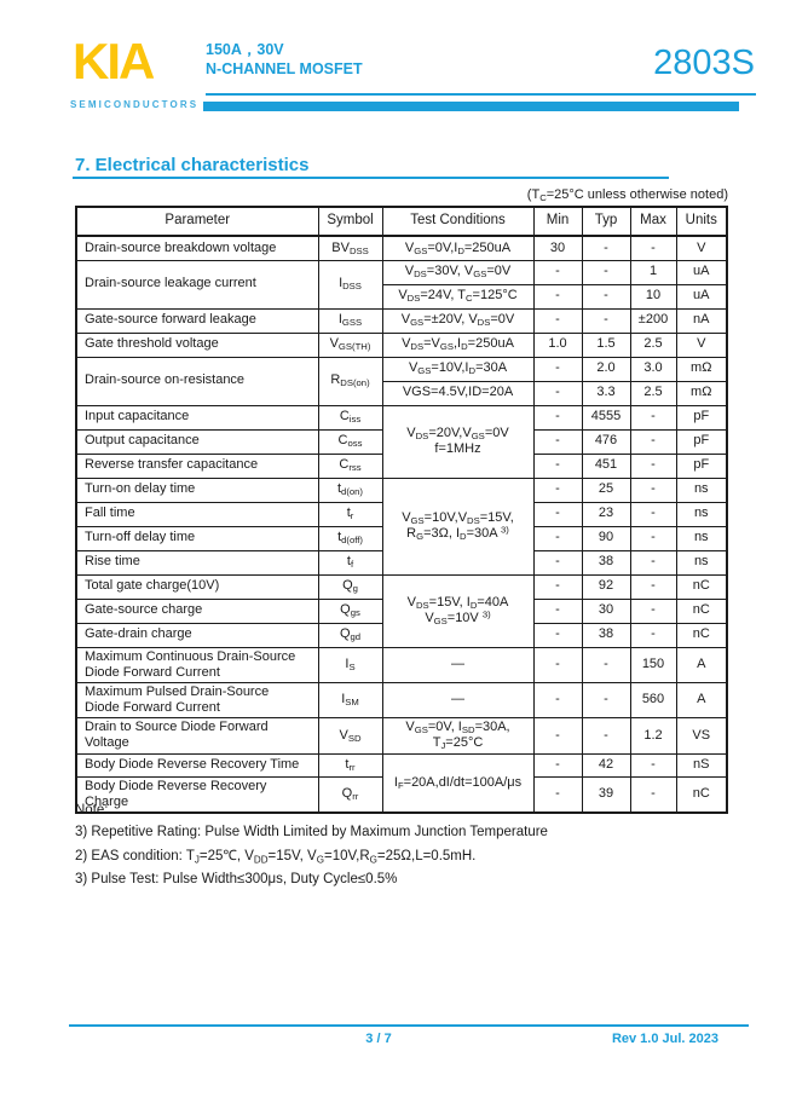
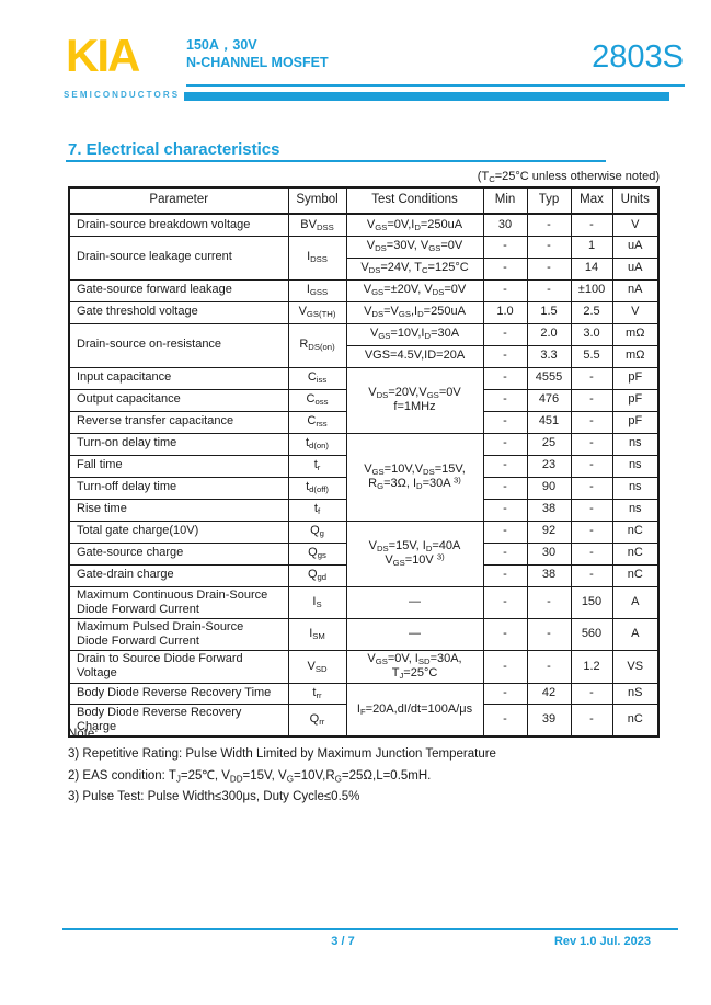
  KIA
  SEMICONDUCTORS
  150A，30V
  N-CHANNEL MOSFET
  2803S
  7. Electrical characteristics
  (TC=25°C unless otherwise noted)
  Parameter	Symbol	Test Conditions	Min	Typ	Max	Units
  Drain-source breakdown voltage	BVDSS	VGS=0V,ID=250uA	30	-	-	V
  Drain-source leakage current	IDSS	VDS=30V, VGS=0V	-	-	1	uA
- VDS=24V, TC=125°C	-	-	10	uA
+ VDS=24V, TC=125°C	-	-	14	uA
- Gate-source forward leakage	IGSS	VGS=±20V, VDS=0V	-	-	±200	nA
+ Gate-source forward leakage	IGSS	VGS=±20V, VDS=0V	-	-	±100	nA
  Gate threshold voltage	VGS(TH)	VDS=VGS,ID=250uA	1.0	1.5	2.5	V
  Drain-source on-resistance	RDS(on)	VGS=10V,ID=30A	-	2.0	3.0	mΩ
- VGS=4.5V,ID=20A	-	3.3	2.5	mΩ
+ VGS=4.5V,ID=20A	-	3.3	5.5	mΩ
  Input capacitance	Ciss	VDS=20V,VGS=0Vf=1MHz	-	4555	-	pF
  Output capacitance	Coss	-	476	-	pF
  Reverse transfer capacitance	Crss	-	451	-	pF
  Turn-on delay time	td(on)	VGS=10V,VDS=15V,RG=3Ω, ID=30A 3)	-	25	-	ns
  Fall time	tr	-	23	-	ns
  Turn-off delay time	td(off)	-	90	-	ns
  Rise time	tf	-	38	-	ns
  Total gate charge(10V)	Qg	VDS=15V, ID=40AVGS=10V 3)	-	92	-	nC
  Gate-source charge	Qgs	-	30	-	nC
  Gate-drain charge	Qgd	-	38	-	nC
  Maximum Continuous Drain-SourceDiode Forward Current	IS	—	-	-	150	A
  Maximum Pulsed Drain-SourceDiode Forward Current	ISM	—	-	-	560	A
  Drain to Source Diode ForwardVoltage	VSD	VGS=0V, ISD=30A,TJ=25°C	-	-	1.2	VS
  Body Diode Reverse Recovery Time	trr	IF=20A,dI/dt=100A/μs	-	42	-	nS
  Body Diode Reverse RecoveryCharge	Qrr	-	39	-	nC
  Note:
  3) Repetitive Rating: Pulse Width Limited by Maximum Junction Temperature
  2) EAS condition: TJ=25℃, VDD=15V, VG=10V,RG=25Ω,L=0.5mH.
  3) Pulse Test: Pulse Width≤300μs, Duty Cycle≤0.5%
  3 / 7
  Rev 1.0 Jul. 2023
